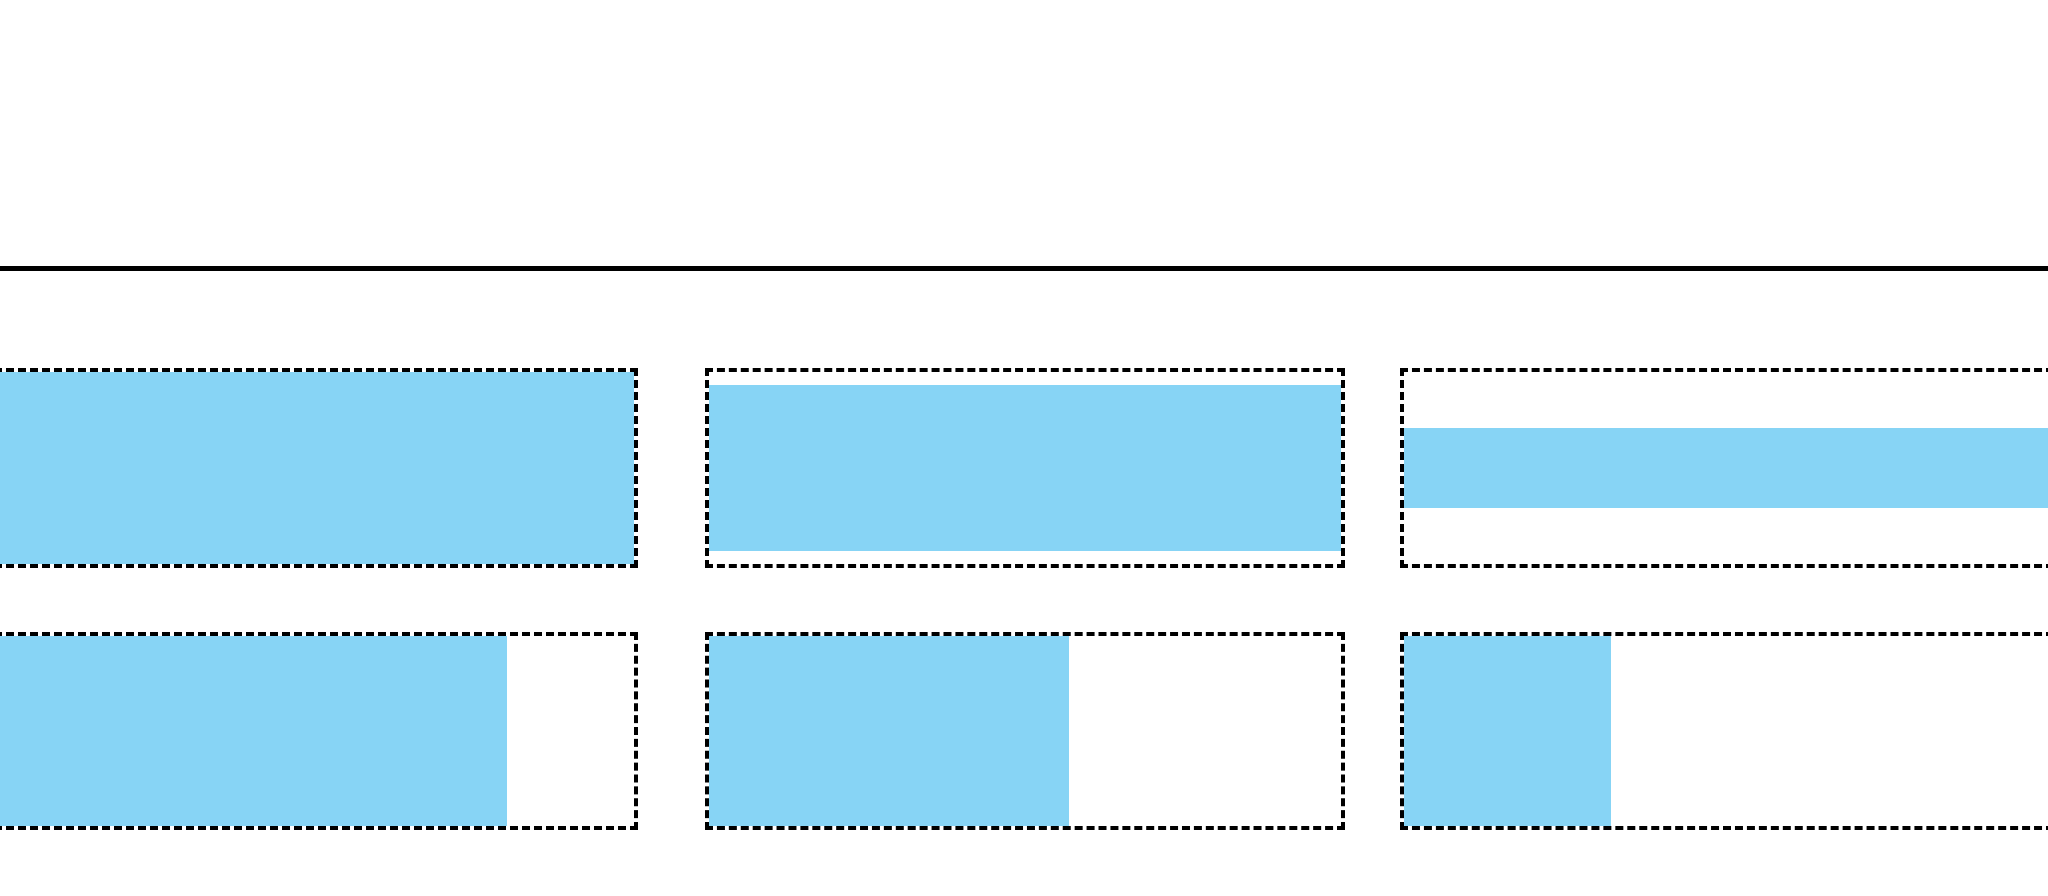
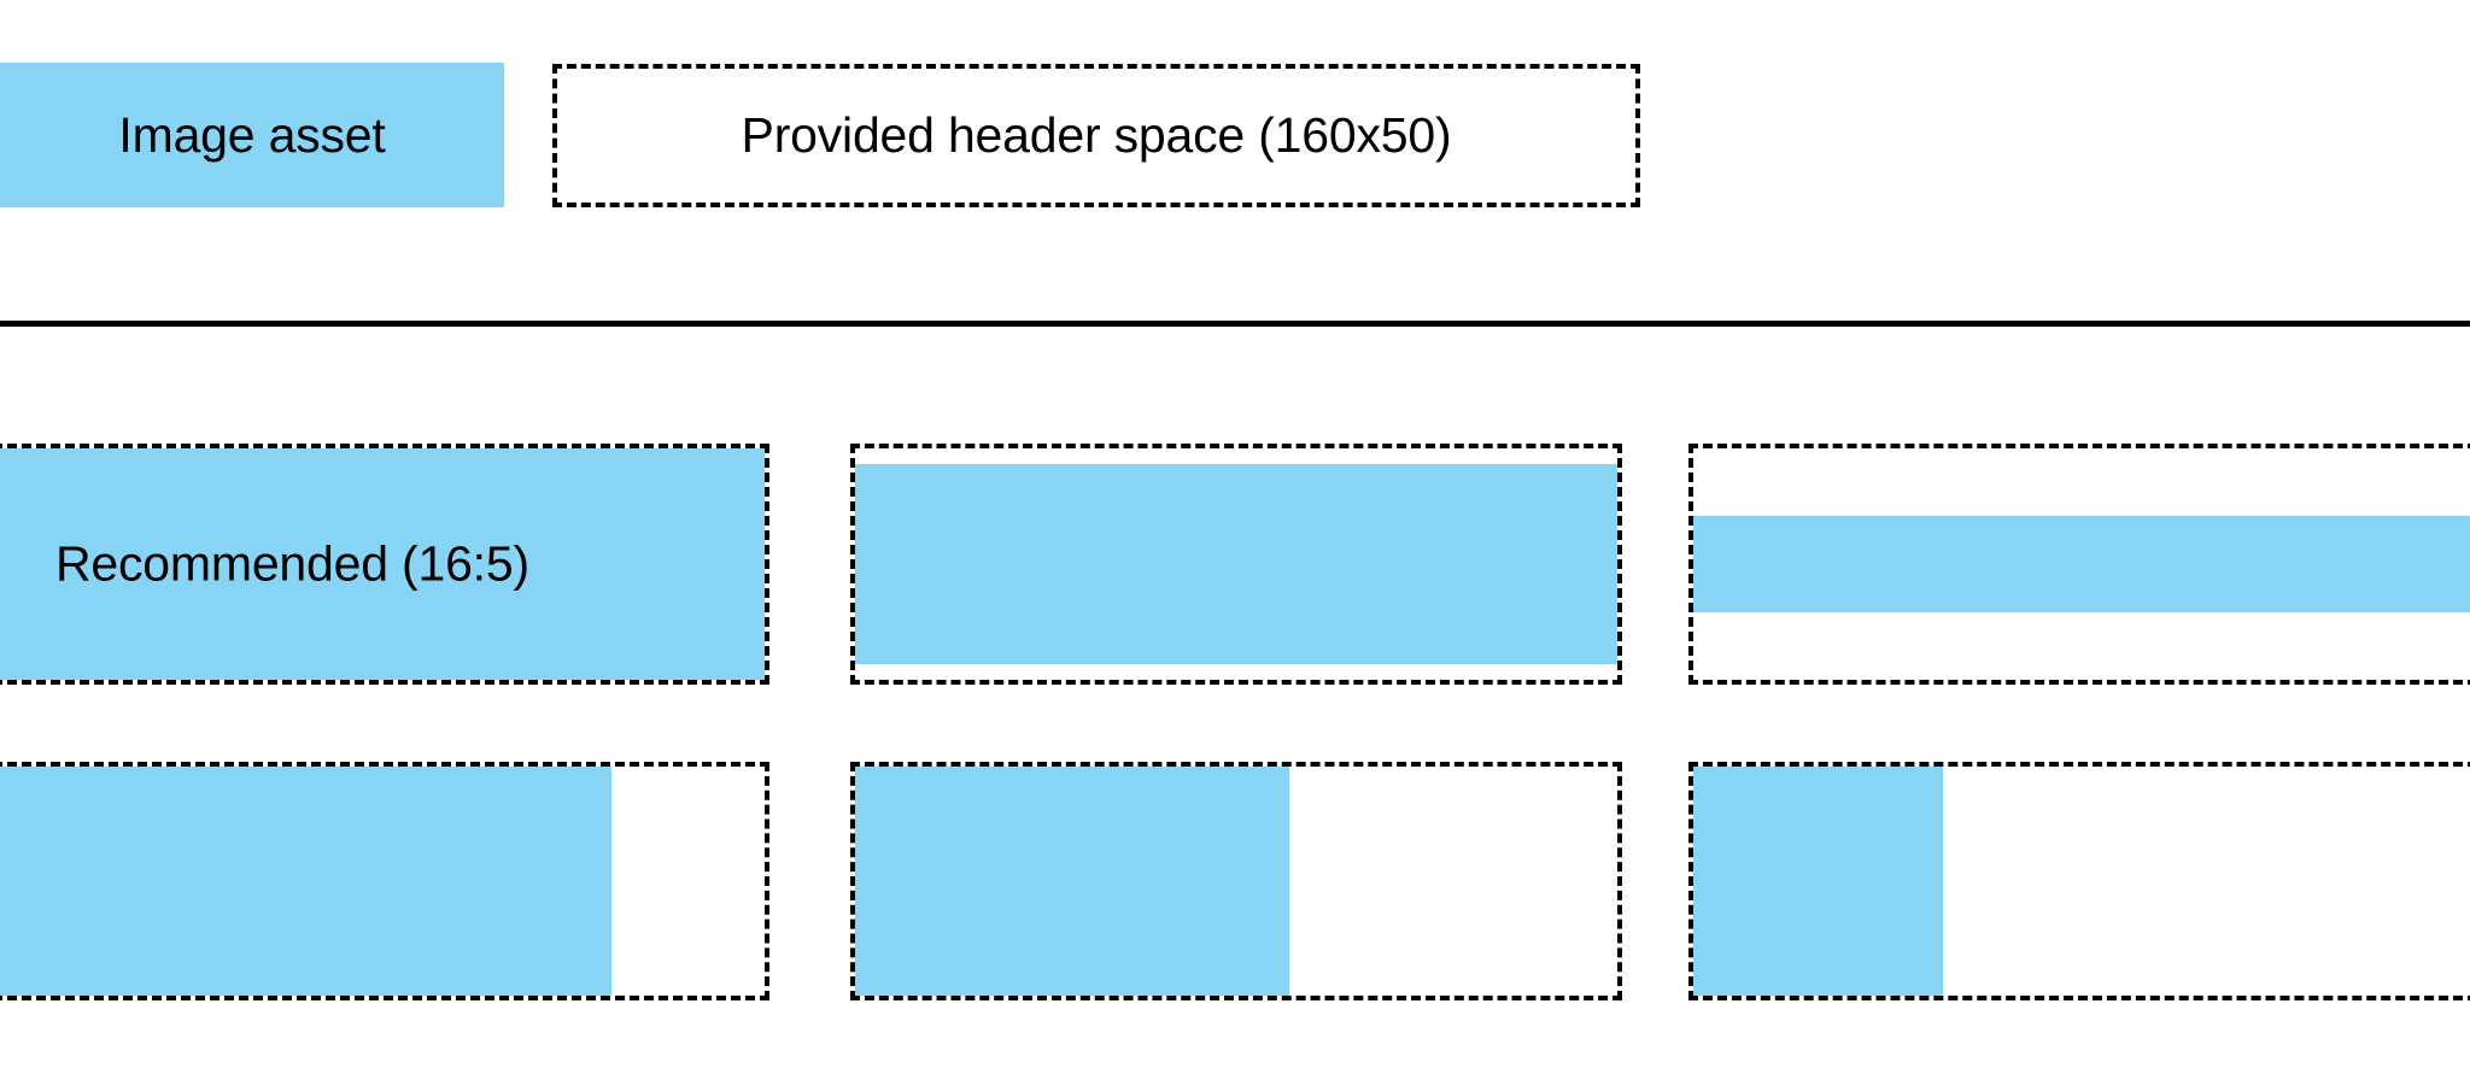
+ Image asset
+ Provided header space (160x50)
+ Recommended (16:5)
